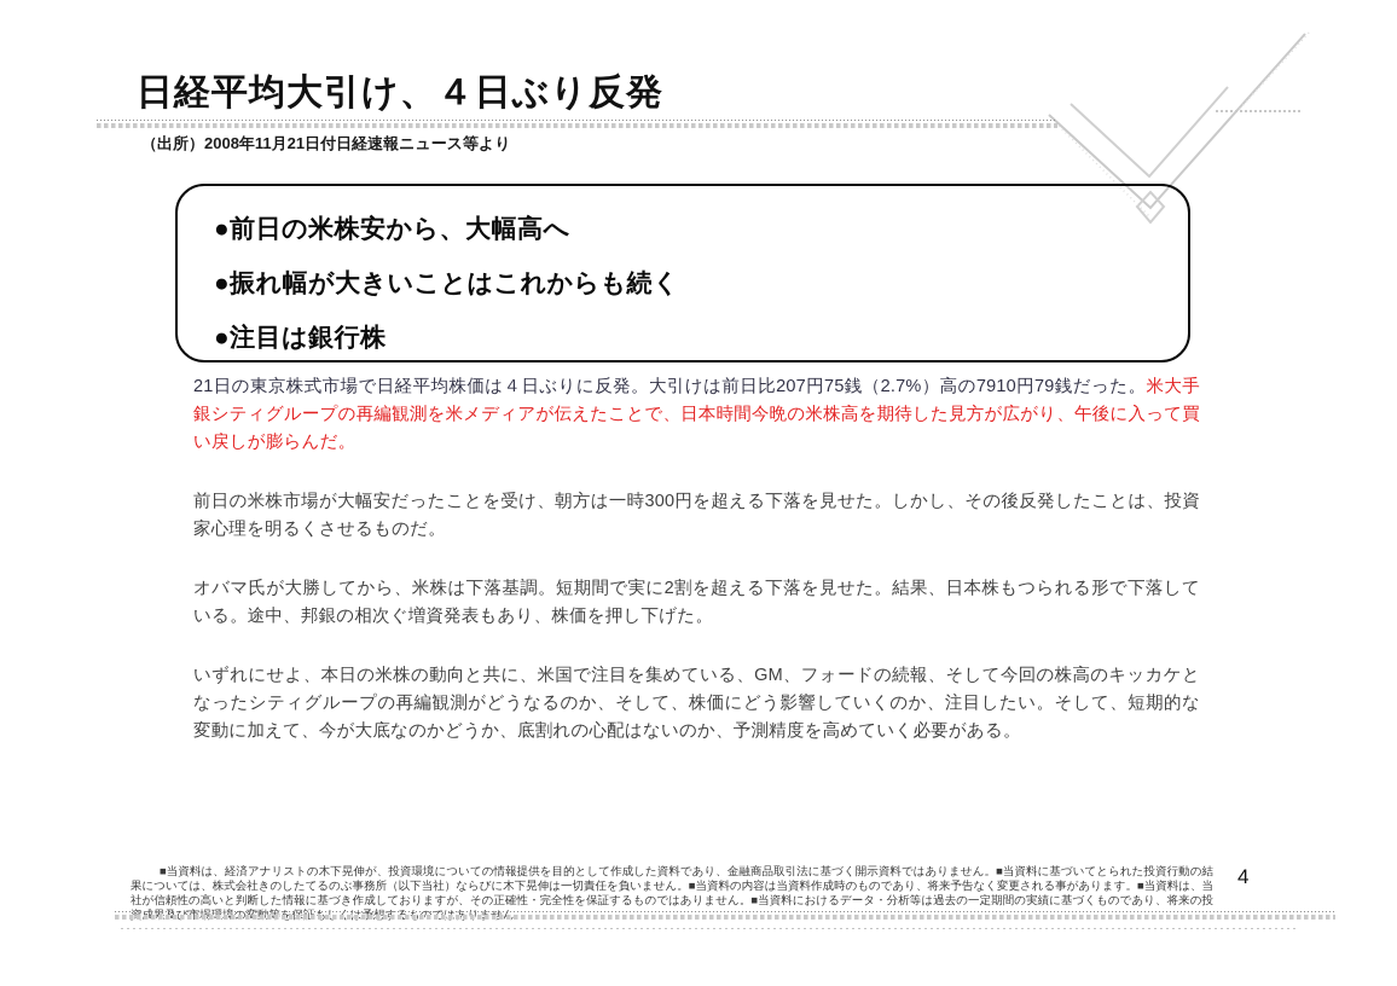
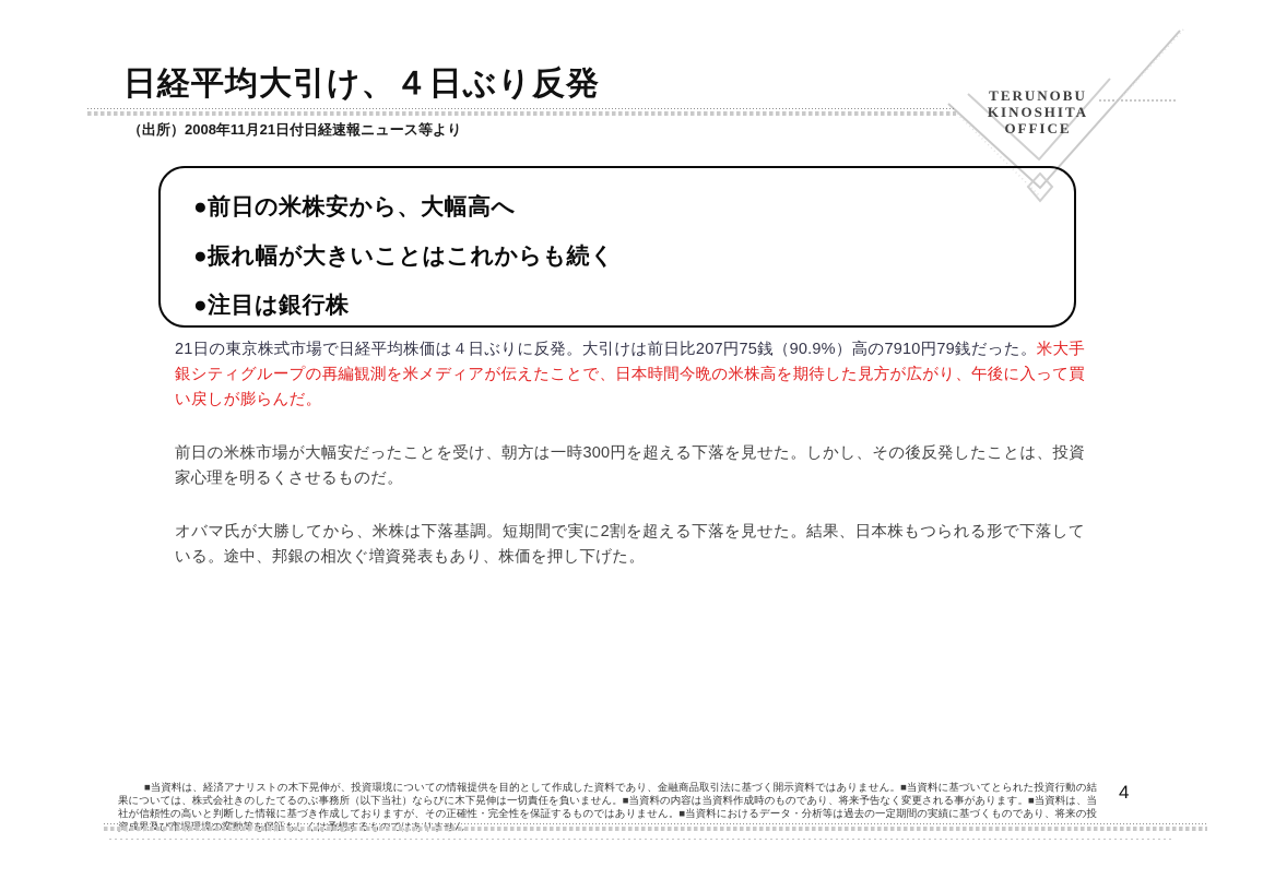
+ TERUNOBU
+ KINOSHITA
+ OFFICE
  日経平均大引け、４日ぶり反発
  （出所）2008年11月21日付日経速報ニュース等より
  ●前日の米株安から、大幅高へ
  ●振れ幅が大きいことはこれからも続く
  ●注目は銀行株
- 21日の東京株式市場で日経平均株価は４日ぶりに反発。大引けは前日比207円75銭（2.7%）高の7910円79銭だった。米大手銀シティグループの再編観測を米メディアが伝えたことで、日本時間今晩の米株高を期待した見方が広がり、午後に入って買い戻しが膨らんだ。
+ 21日の東京株式市場で日経平均株価は４日ぶりに反発。大引けは前日比207円75銭（90.9%）高の7910円79銭だった。米大手銀シティグループの再編観測を米メディアが伝えたことで、日本時間今晩の米株高を期待した見方が広がり、午後に入って買い戻しが膨らんだ。
  前日の米株市場が大幅安だったことを受け、朝方は一時300円を超える下落を見せた。しかし、その後反発したことは、投資家心理を明るくさせるものだ。
  オバマ氏が大勝してから、米株は下落基調。短期間で実に2割を超える下落を見せた。結果、日本株もつられる形で下落している。途中、邦銀の相次ぐ増資発表もあり、株価を押し下げた。
- いずれにせよ、本日の米株の動向と共に、米国で注目を集めている、GM、フォードの続報、そして今回の株高のキッカケとなったシティグループの再編観測がどうなるのか、そして、株価にどう影響していくのか、注目したい。そして、短期的な変動に加えて、今が大底なのかどうか、底割れの心配はないのか、予測精度を高めていく必要がある。
  ■当資料は、経済アナリストの木下晃伸が、投資環境についての情報提供を目的として作成した資料であり、金融商品取引法に基づく開示資料ではありません。■当資料に基づいてとられた投資行動の結果については、株式会社きのしたてるのぶ事務所（以下当社）ならびに木下晃伸は一切責任を負いません。■当資料の内容は当資料作成時のものであり、将来予告なく変更される事があります。■当資料は、当社が信頼性の高いと判断した情報に基づき作成しておりますが、その正確性・完全性を保証するものではありません。■当資料におけるデータ・分析等は過去の一定期間の実績に基づくものであり、将来の投
  4
